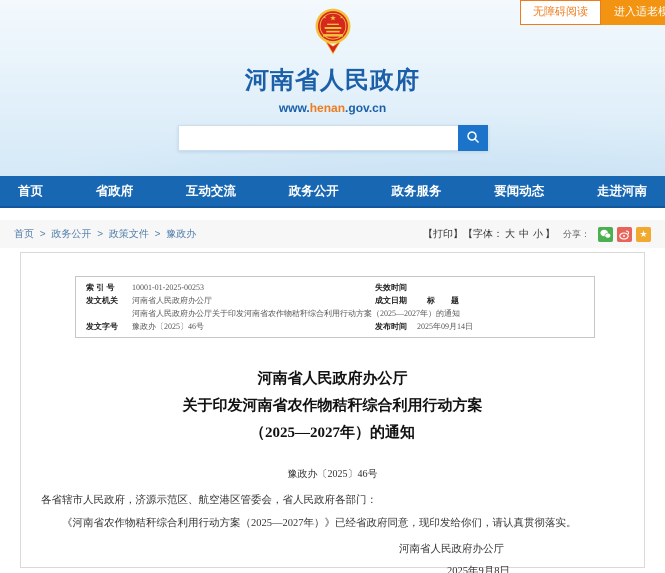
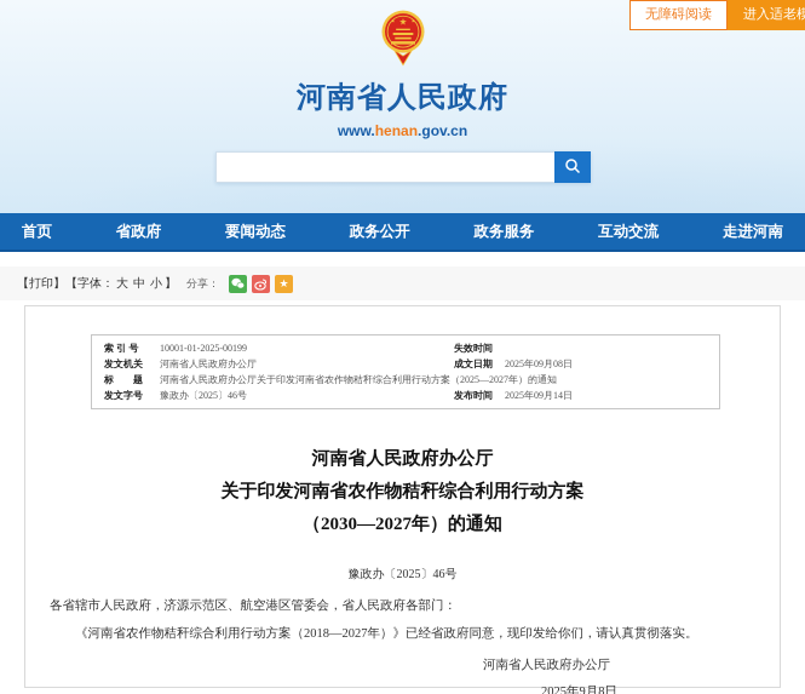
  无障碍阅读
  进入适老模
  ★
  河南省人民政府
  www.henan.gov.cn
  首页
  省政府
- 互动交流
+ 要闻动态
  政务公开
  政务服务
- 要闻动态
+ 互动交流
  走进河南
- 首页 > 政务公开 > 政策文件 > 豫政办
  【打印】
  【字体： 大 中 小 】
  分享：
  ★
  索 引 号
- 10001-01-2025-00253
+ 10001-01-2025-00199
  失效时间
  发文机关
  河南省人民政府办公厅
  成文日期
+ 2025年09月08日
  标 题
  河南省人民政府办公厅关于印发河南省农作物秸秆综合利用行动方案（2025—2027年）的通知
  发文字号
  豫政办〔2025〕46号
  发布时间
  2025年09月14日
  河南省人民政府办公厅
  关于印发河南省农作物秸秆综合利用行动方案
- （2025—2027年）的通知
+ （2030—2027年）的通知
  豫政办〔2025〕46号
  各省辖市人民政府，济源示范区、航空港区管委会，省人民政府各部门：
- 《河南省农作物秸秆综合利用行动方案（2025—2027年）》已经省政府同意，现印发给你们，请认真贯彻落实。
+ 《河南省农作物秸秆综合利用行动方案（2018—2027年）》已经省政府同意，现印发给你们，请认真贯彻落实。
  河南省人民政府办公厅
  2025年9月8日
